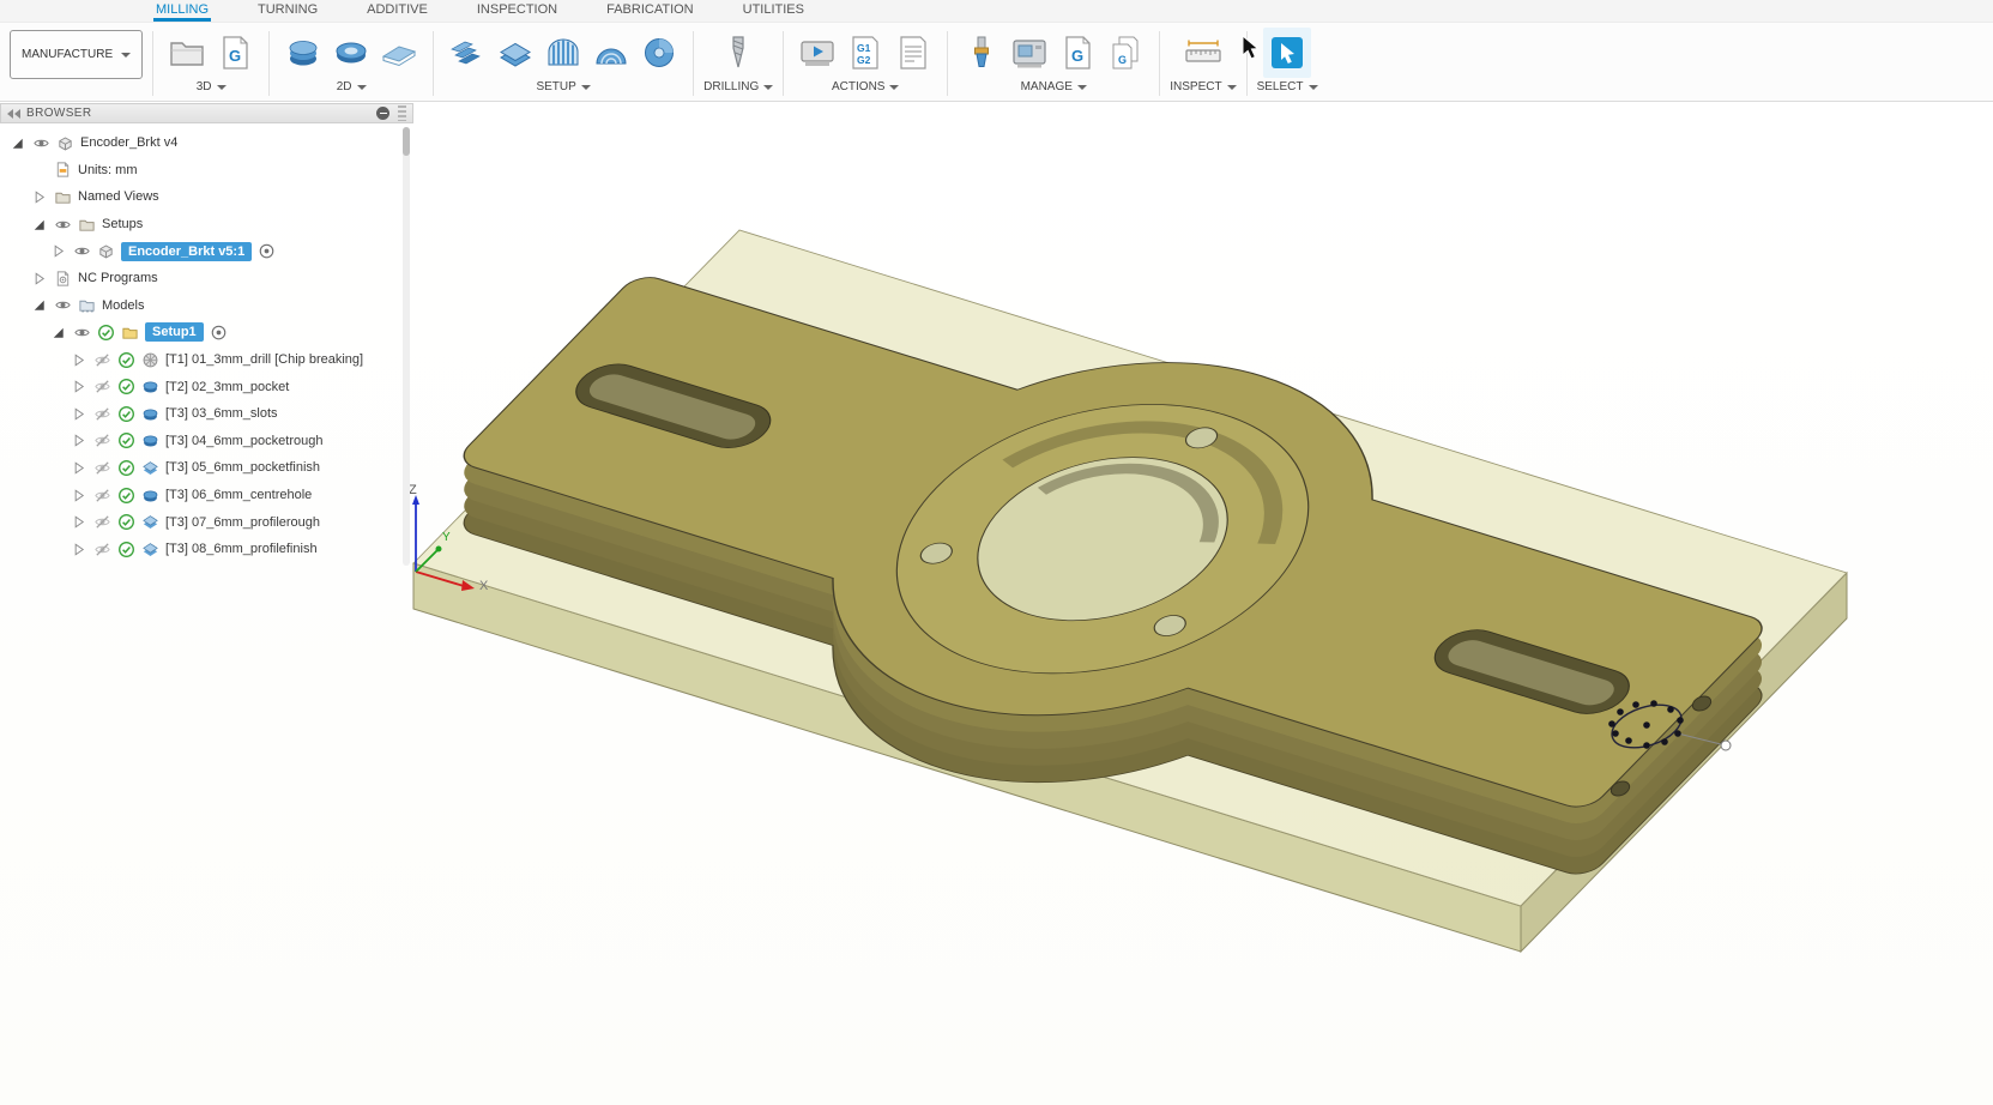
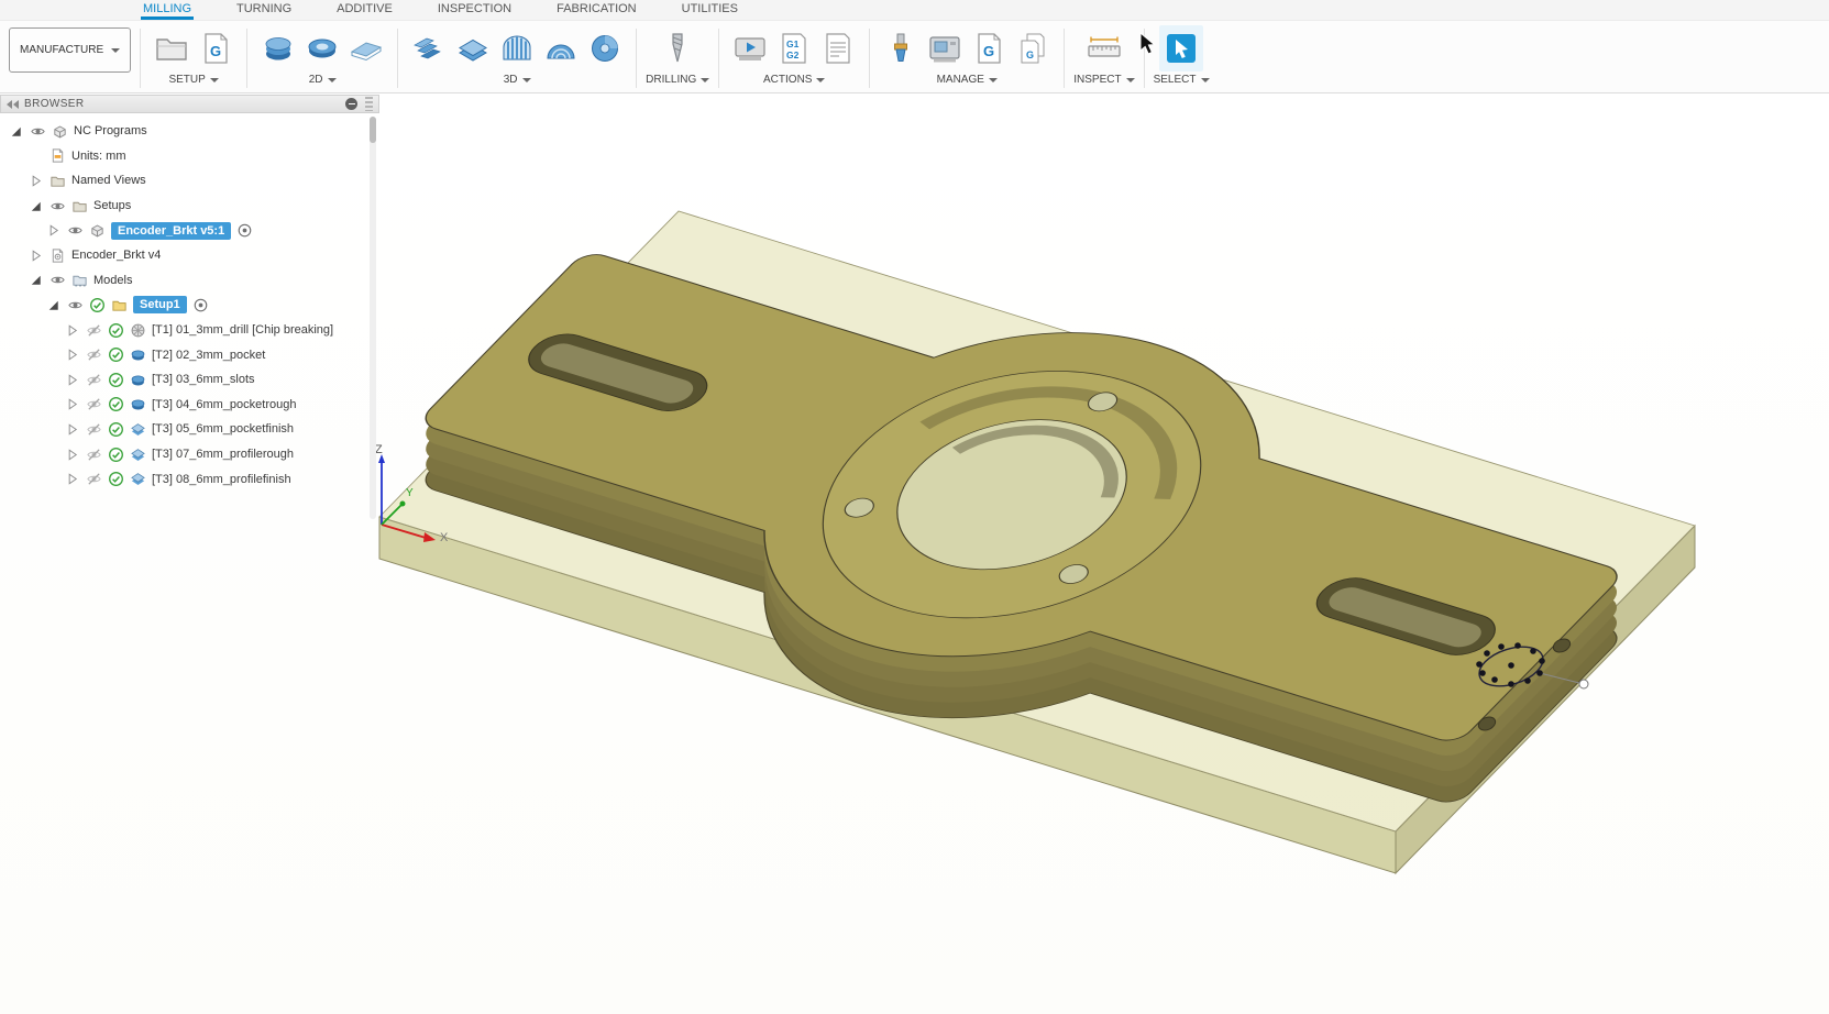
  Z
  X
  Y
  MILLING
  TURNING
  ADDITIVE
  INSPECTION
  FABRICATION
  UTILITIES
  MANUFACTURE
- 3D
+ SETUP
  2D
- SETUP
+ 3D
  DRILLING
  ACTIONS
  MANAGE
  INSPECT
  SELECT
  BROWSER
- Encoder_Brkt v4
+ NC Programs
  Units: mm
  Named Views
  Setups
  Encoder_Brkt v5:1
- NC Programs
+ Encoder_Brkt v4
  Models
  Setup1
  [T1] 01_3mm_drill [Chip breaking]
  [T2] 02_3mm_pocket
  [T3] 03_6mm_slots
  [T3] 04_6mm_pocketrough
  [T3] 05_6mm_pocketfinish
- [T3] 06_6mm_centrehole
  [T3] 07_6mm_profilerough
  [T3] 08_6mm_profilefinish
